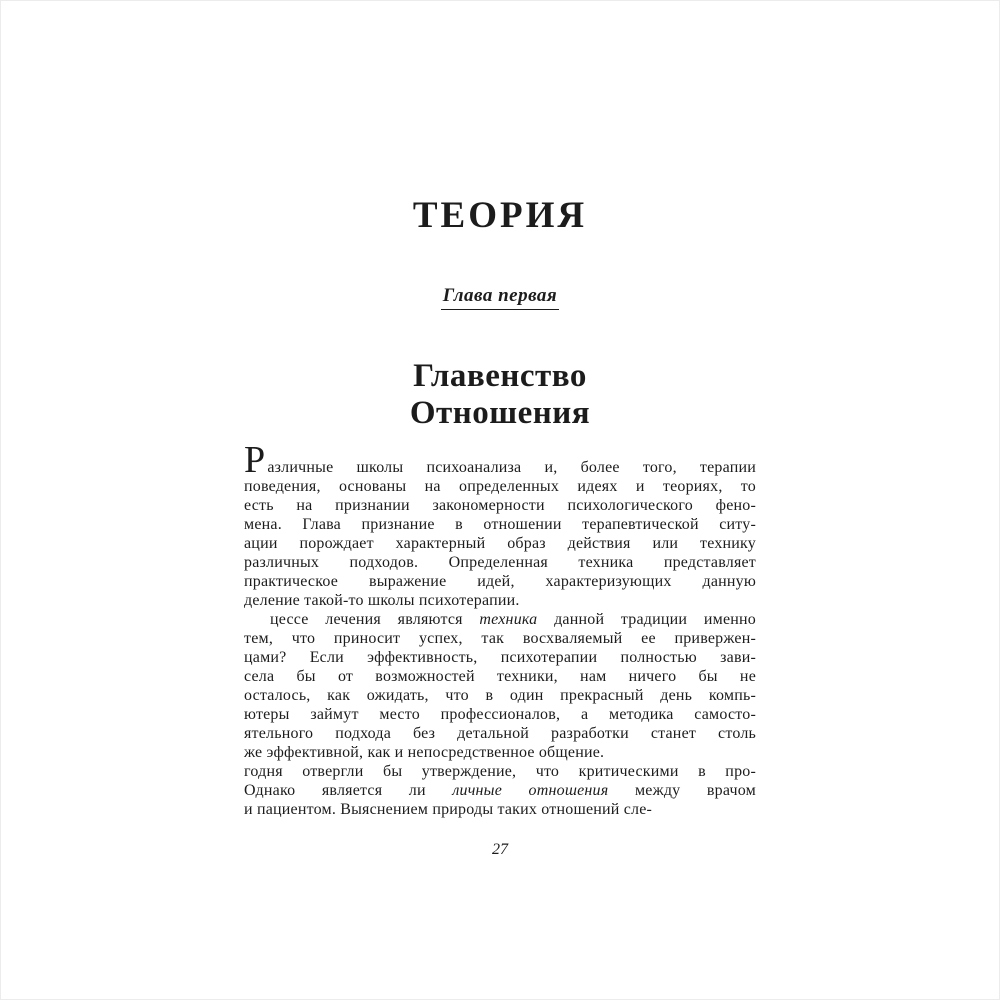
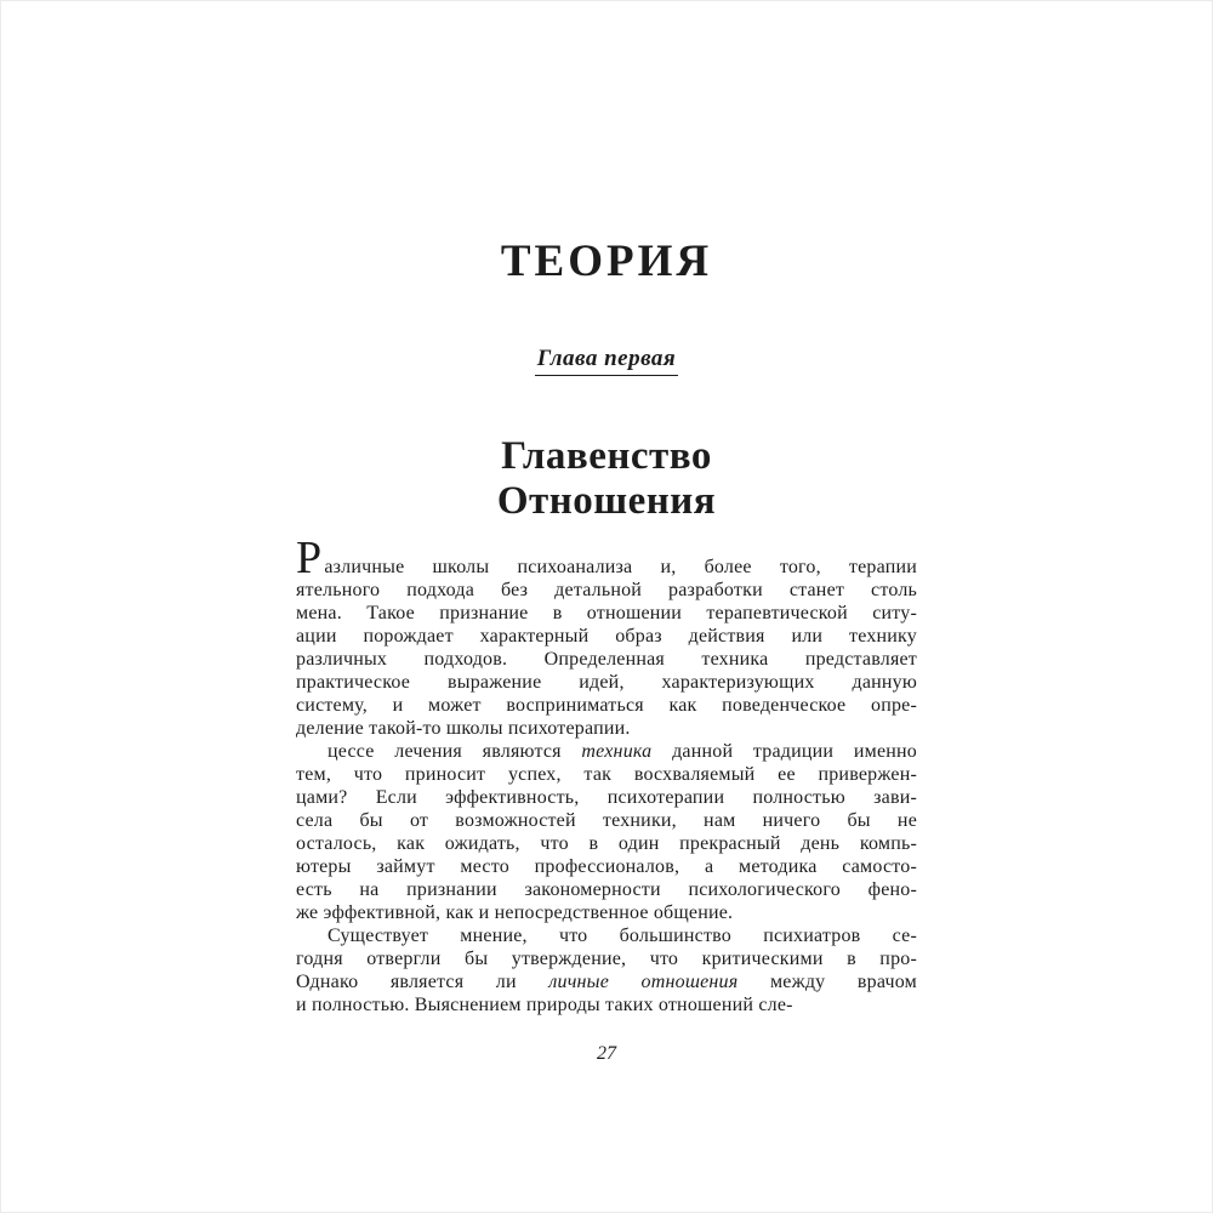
  ТЕОРИЯ
  Глава первая
  Главенство
  Отношения
  Различные школы психоанализа и, более того, терапии
- поведения, основаны на определенных идеях и теориях, то
- есть на признании закономерности психологического фено-
+ ятельного подхода без детальной разработки станет столь
- мена. Глава признание в отношении терапевтической ситу-
+ мена. Такое признание в отношении терапевтической ситу-
  ации порождает характерный образ действия или технику
  различных подходов. Определенная техника представляет
  практическое выражение идей, характеризующих данную
+ систему, и может восприниматься как поведенческое опре-
  деление такой-то школы психотерапии.
  цессе лечения являются техника данной традиции именно
  тем, что приносит успех, так восхваляемый ее привержен-
  цами? Если эффективность, психотерапии полностью зави-
  села бы от возможностей техники, нам ничего бы не
  осталось, как ожидать, что в один прекрасный день компь-
  ютеры займут место профессионалов, а методика самосто-
- ятельного подхода без детальной разработки станет столь
+ есть на признании закономерности психологического фено-
  же эффективной, как и непосредственное общение.
+ Существует мнение, что большинство психиатров се-
  годня отвергли бы утверждение, что критическими в про-
  Однако является ли личные отношения между врачом
- и пациентом. Выяснением природы таких отношений сле-
+ и полностью. Выяснением природы таких отношений сле-
  27
